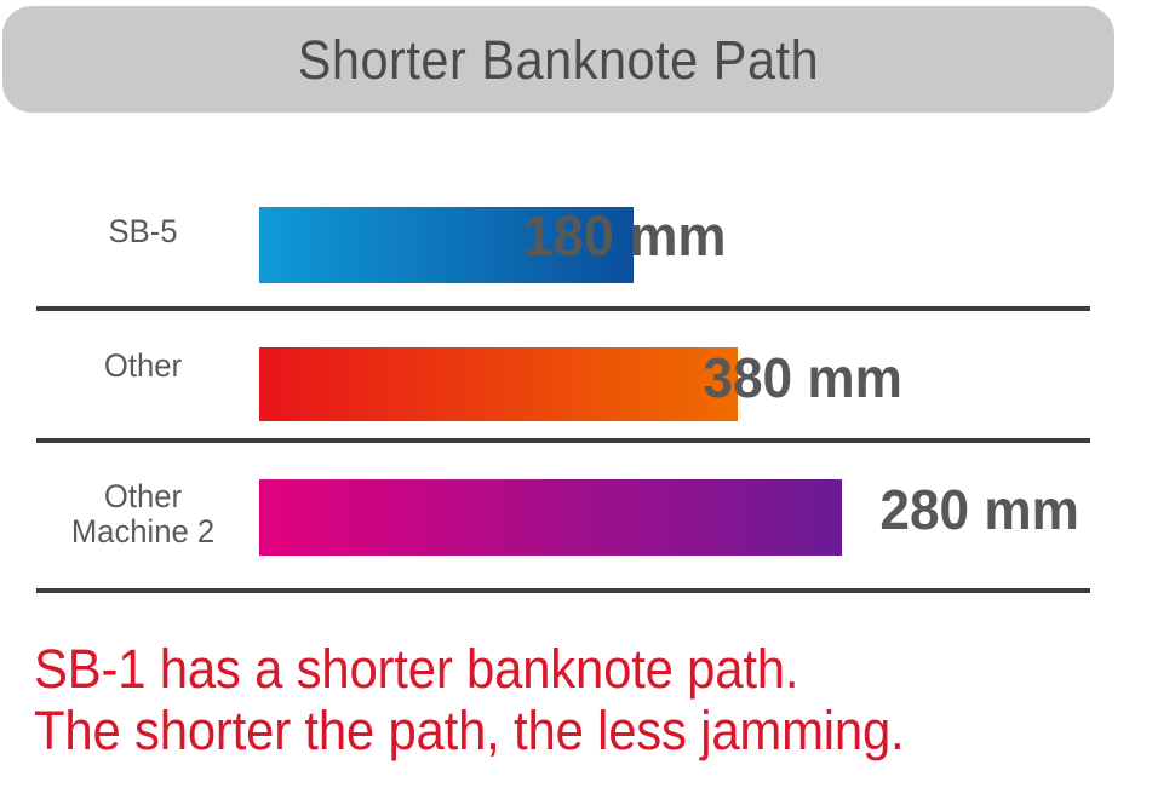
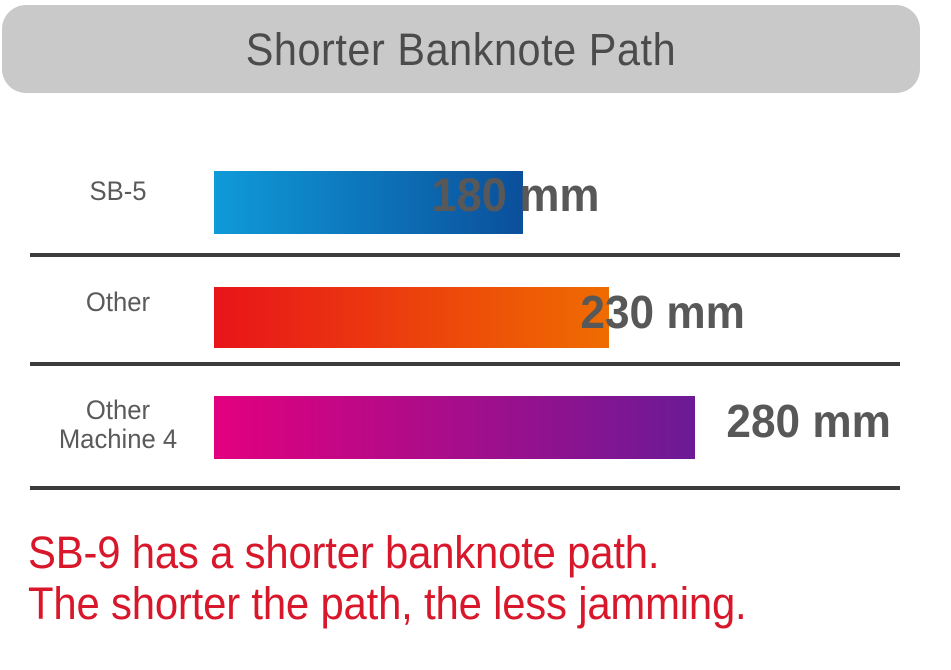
  Shorter Banknote Path
  SB-5
  180 mm
  Other
- 380 mm
+ 230 mm
  Other
- Machine 2
+ Machine 4
  280 mm
- SB-1 has a shorter banknote path.
+ SB-9 has a shorter banknote path.
  The shorter the path, the less jamming.
